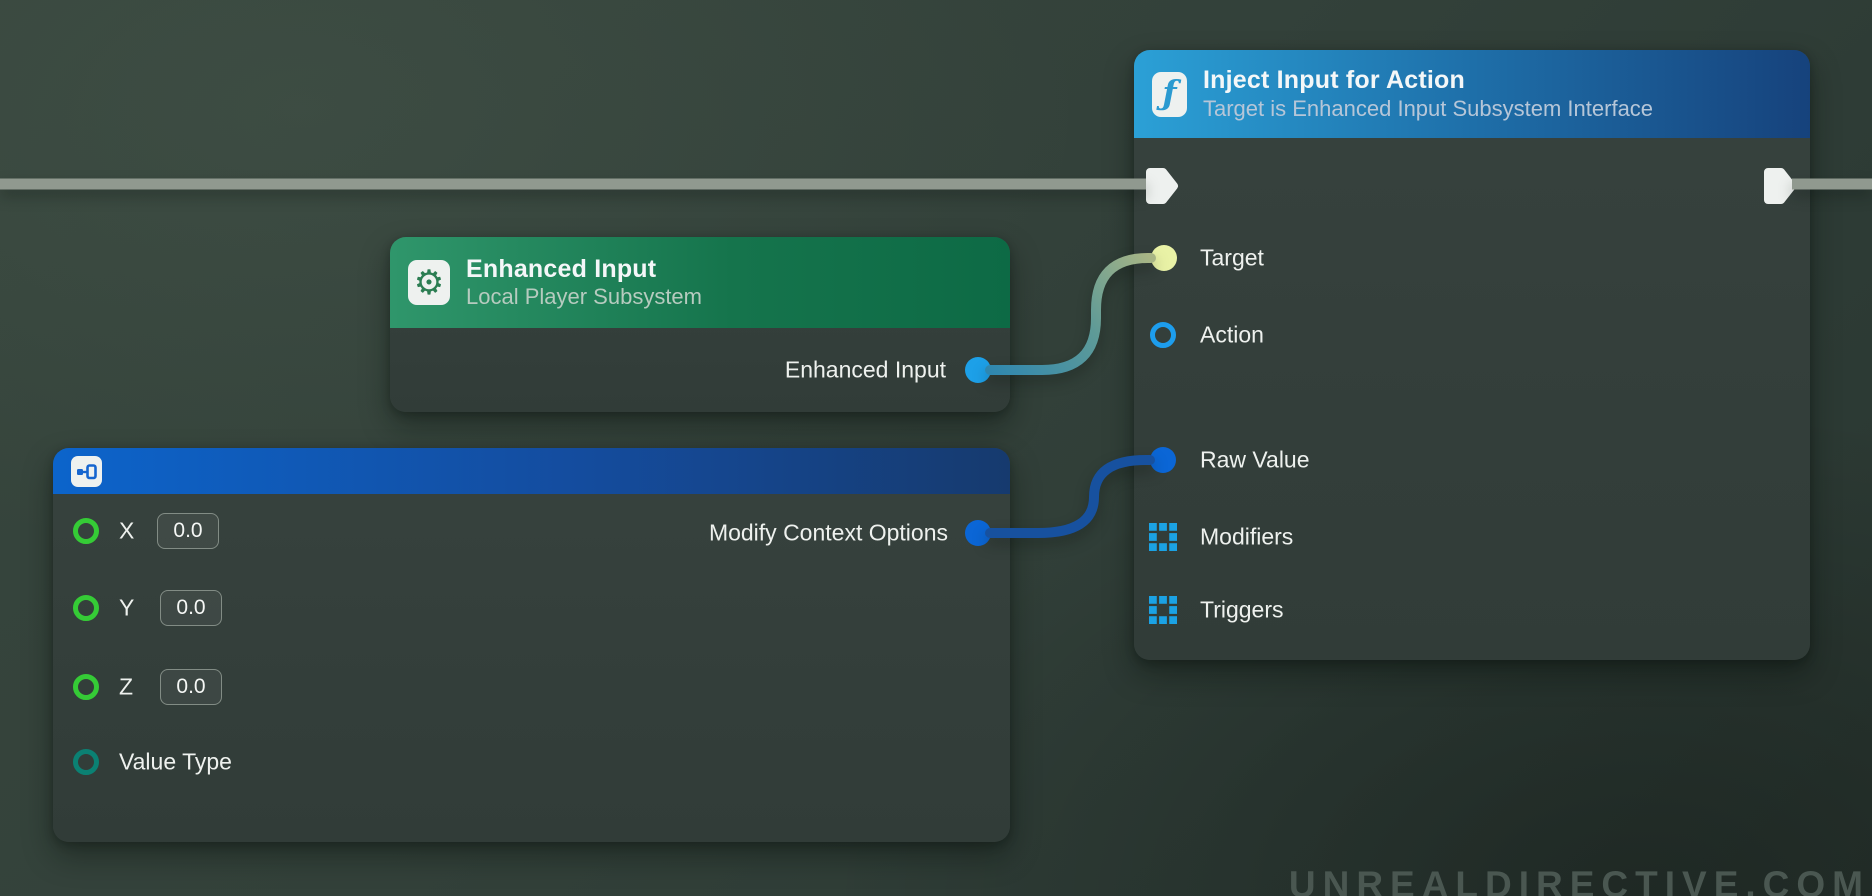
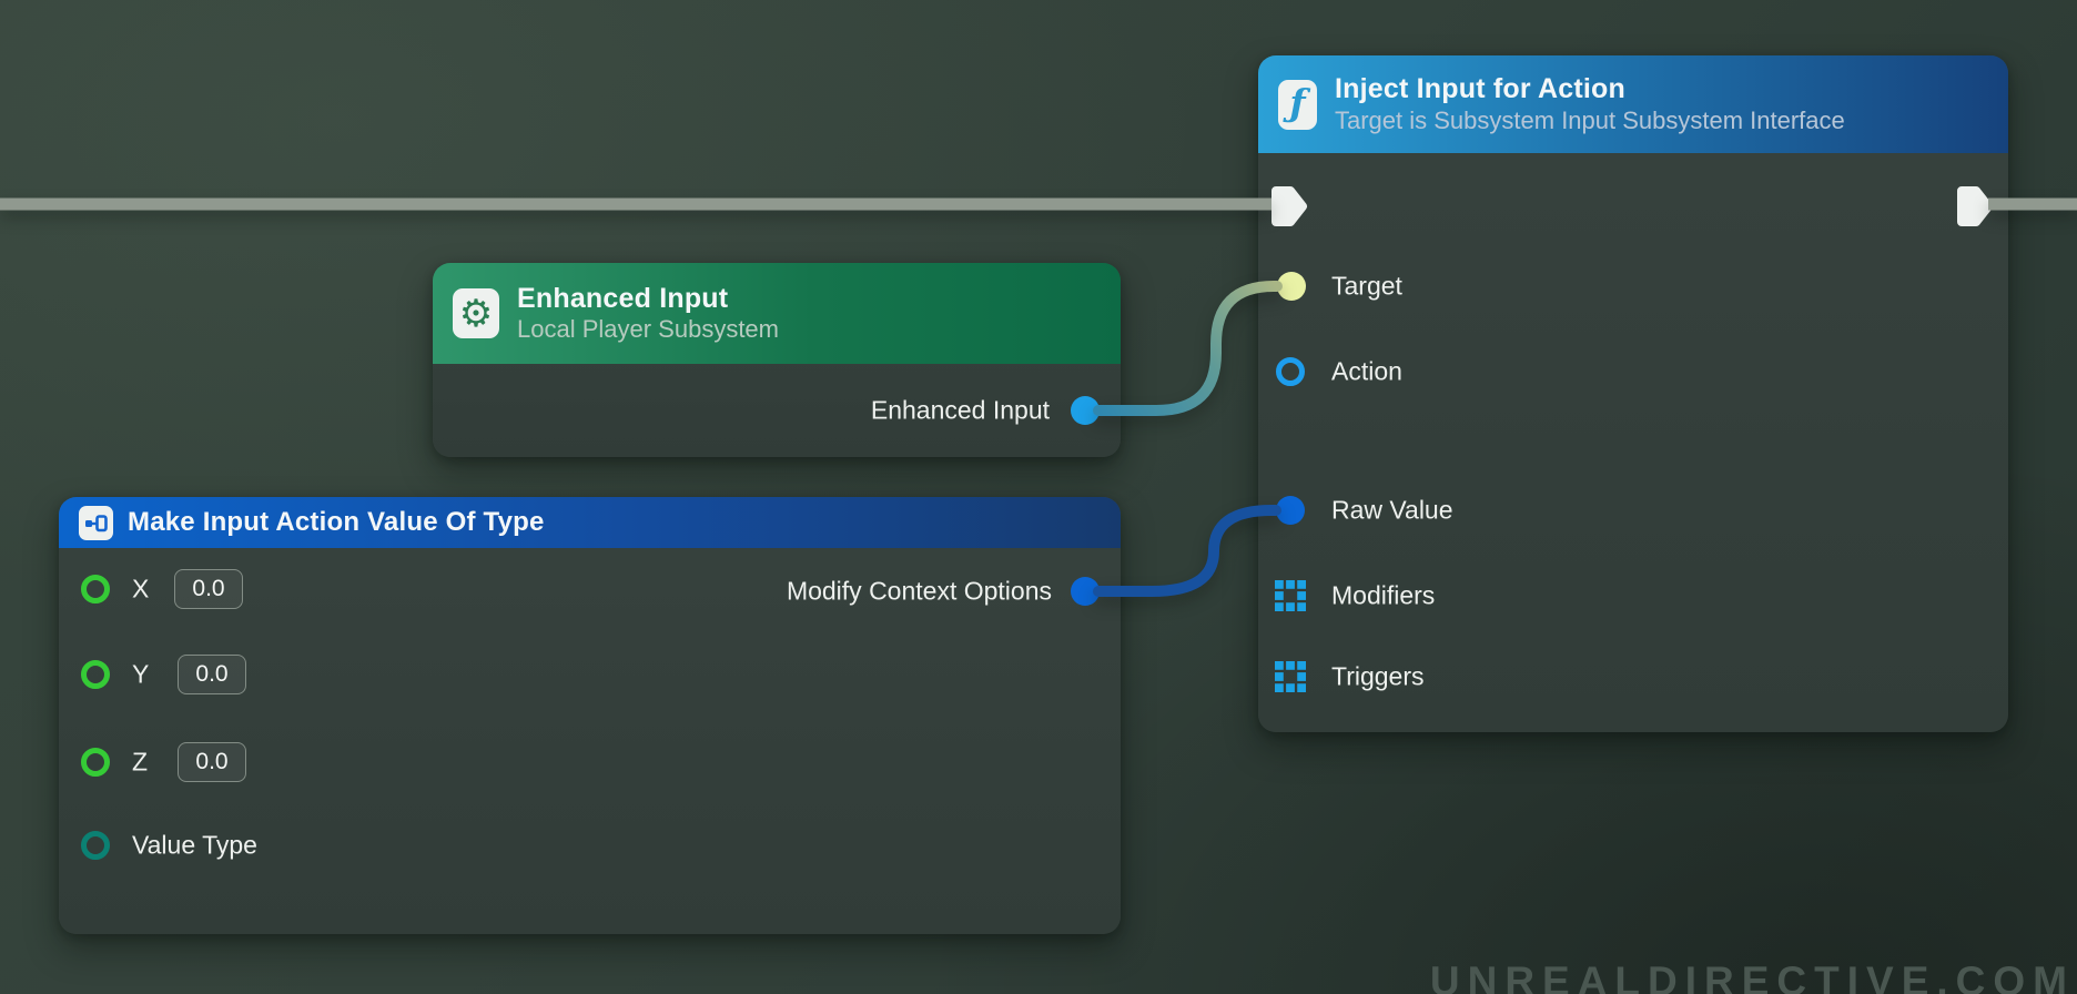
  ⚙
  Enhanced Input
  Local Player Subsystem
  Enhanced Input
+ Make Input Action Value Of Type
  X
  0.0
  Y
  0.0
  Z
  0.0
  Value Type
  Modify Context Options
  ƒ
  Inject Input for Action
- Target is Enhanced Input Subsystem Interface
+ Target is Subsystem Input Subsystem Interface
  Target
  Action
  Raw Value
  Modifiers
  Triggers
  UNREALDIRECTIVE.COM
